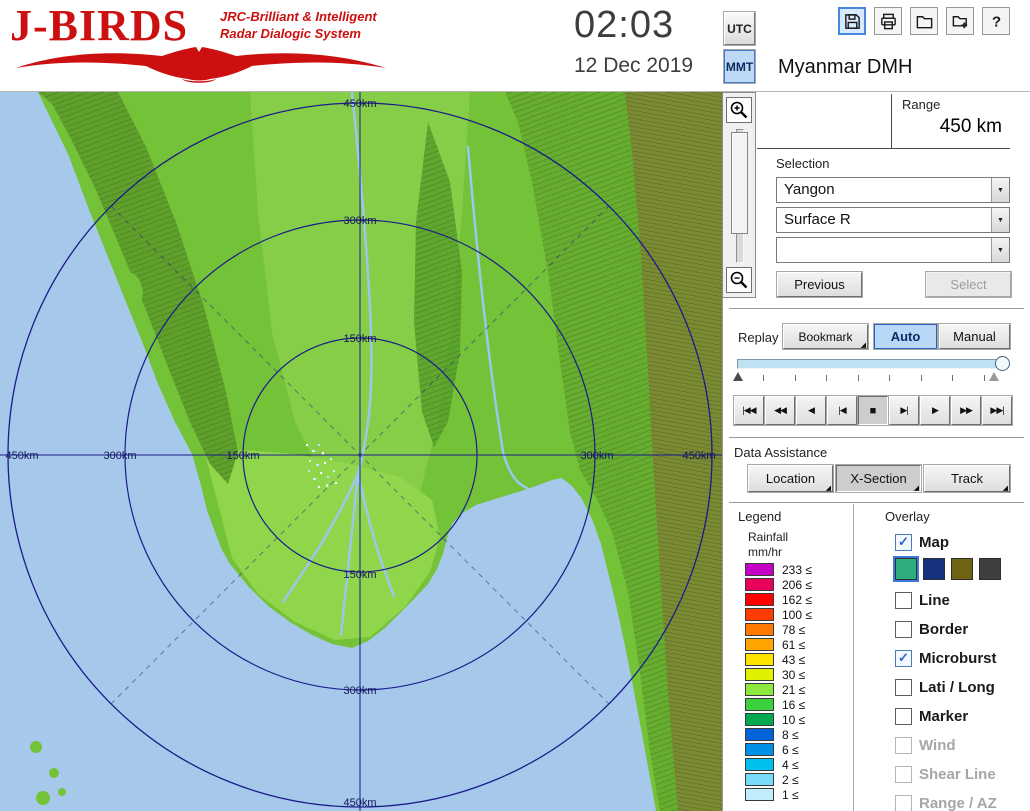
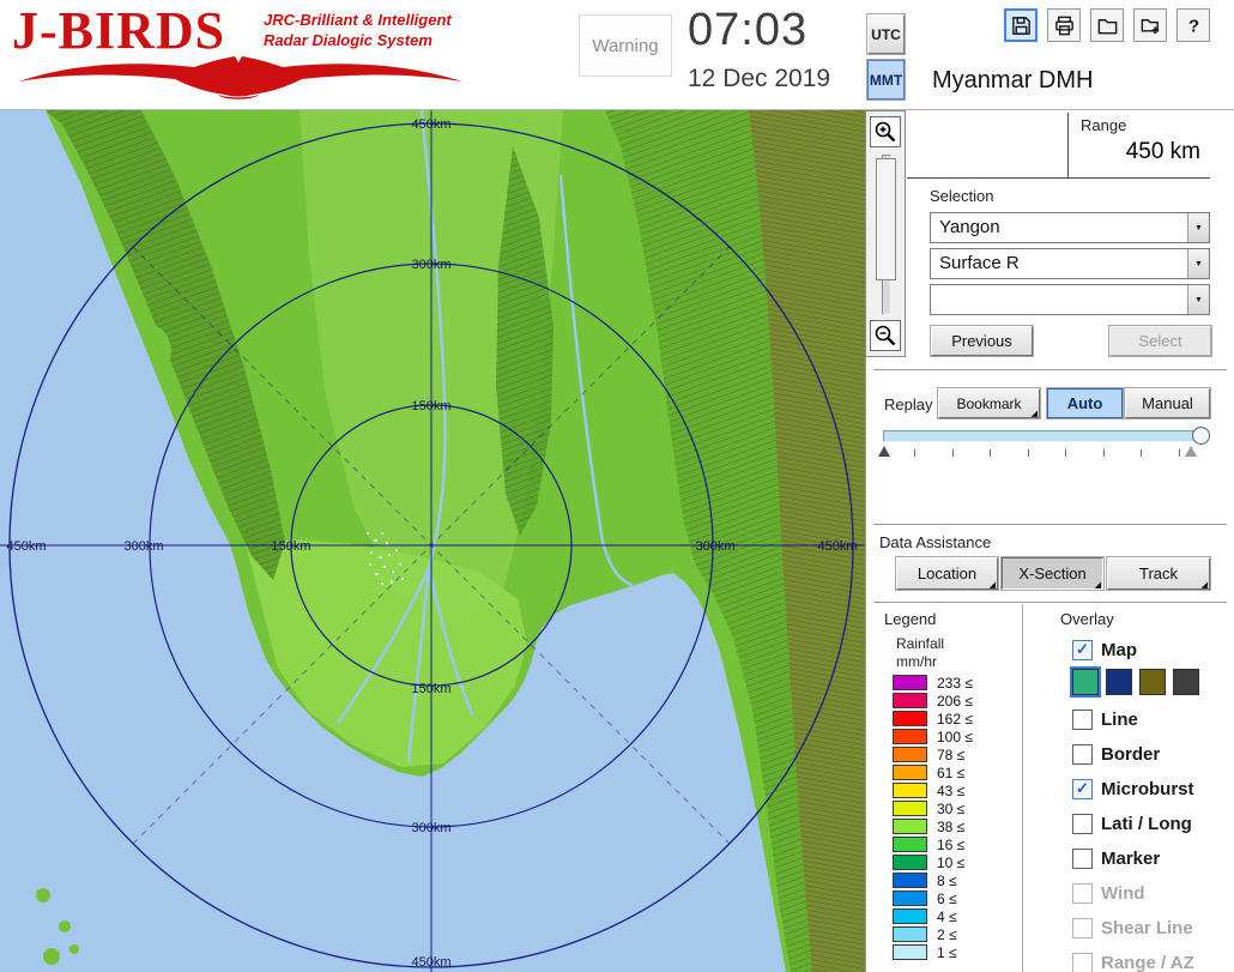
  J-BIRDS
  JRC-Brilliant & Intelligent
  Radar Dialogic System
+ Warning
- 02:03
+ 07:03
  12 Dec 2019
  UTC
  MMT
  ?
  Myanmar DMH
  450km
  300km
  150km
  150km
  300km
  450km
  450km
  300km
  150km
  300km
  450km
  Range
  450 km
  Selection
  Yangon
  Surface R
  Previous
  Select
  Replay
  Bookmark
  Auto
  Manual
- |◀◀
- ◀◀
- ◀
- |◀
- ■
- ▶|
- ▶
- ▶▶
- ▶▶|
  Data Assistance
  Location
  X-Section
  Track
  Legend
  Overlay
  Rainfall
  mm/hr
  233 ≤
  206 ≤
  162 ≤
  100 ≤
  78 ≤
  61 ≤
  43 ≤
  30 ≤
- 21 ≤
+ 38 ≤
  16 ≤
  10 ≤
  8 ≤
  6 ≤
  4 ≤
  2 ≤
  1 ≤
  ✓
  Map
  Line
  Border
  ✓
  Microburst
  Lati / Long
  Marker
  Wind
  Shear Line
  Range / AZ
